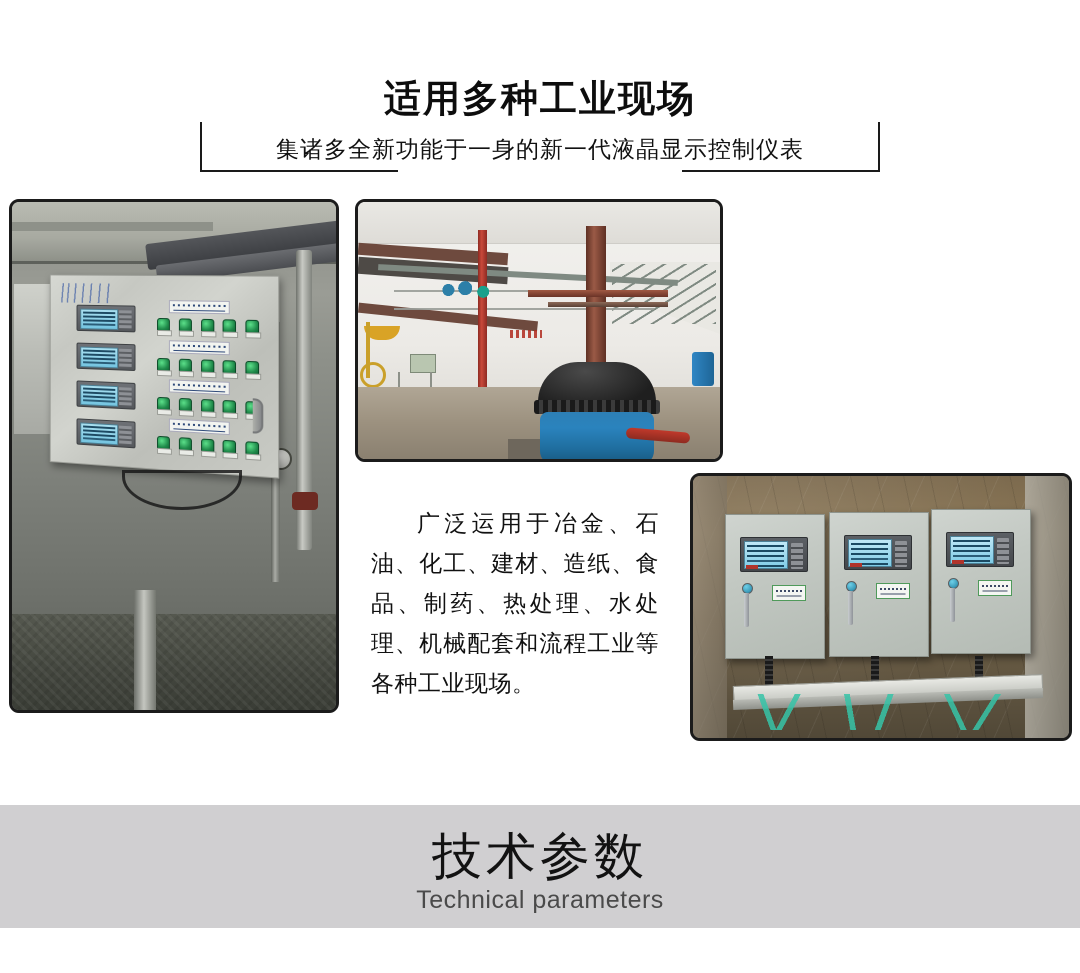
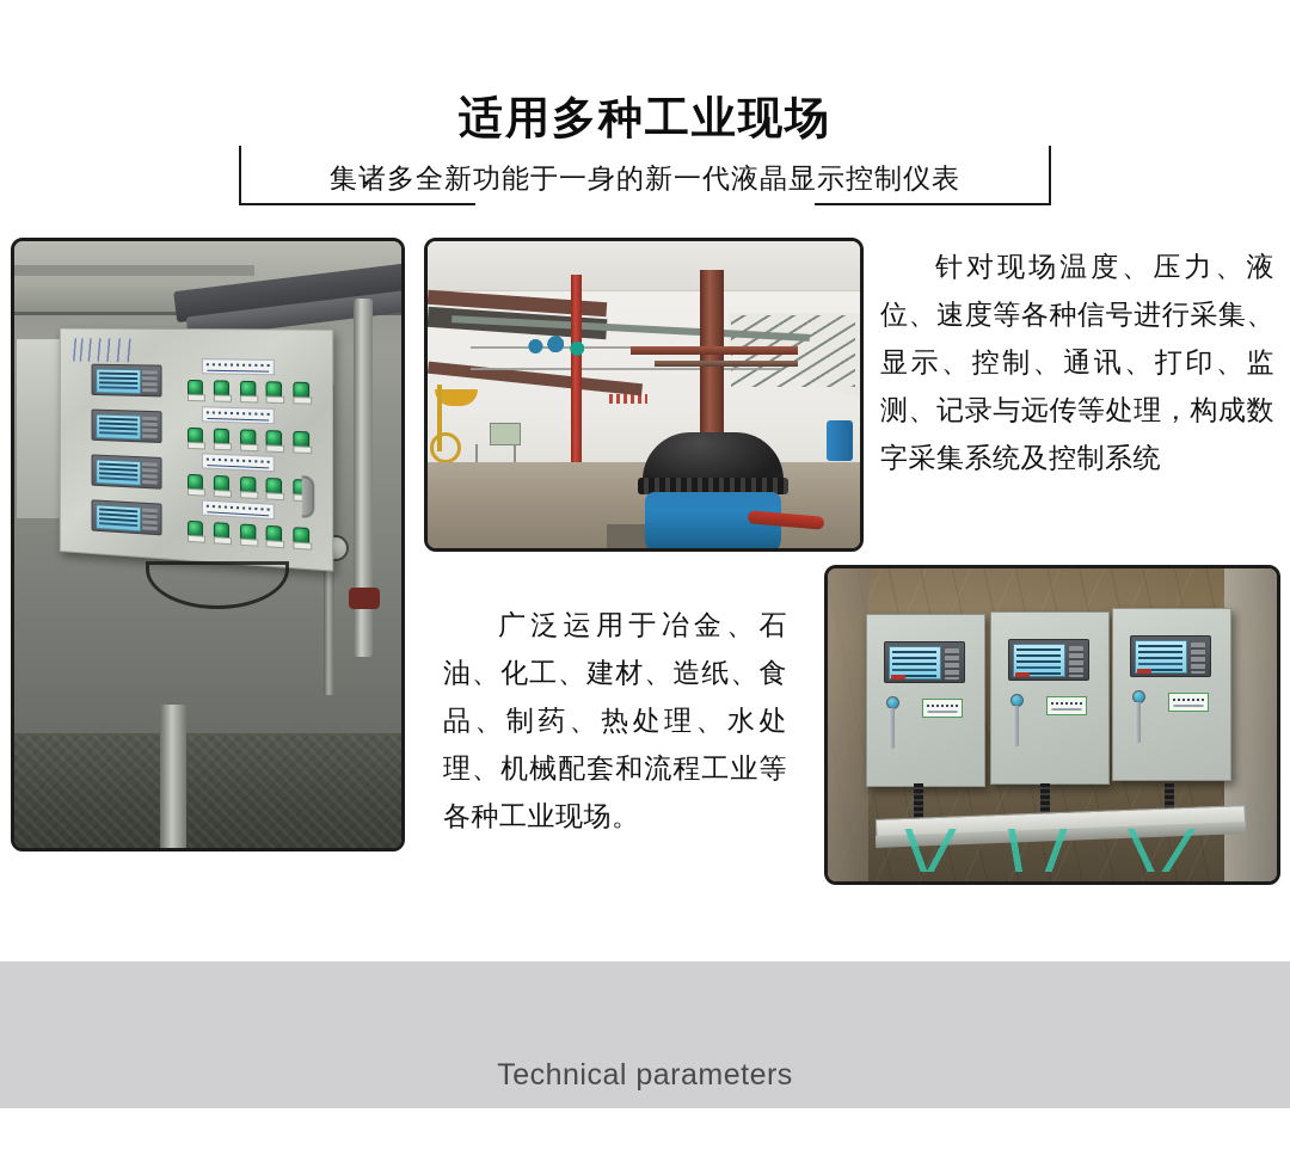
  适用多种工业现场
  集诸多全新功能于一身的新一代液晶显示控制仪表
+ 针对现场温度、压力、液位、速度等各种信号进行采集、显示、控制、通讯、打印、监测、记录与远传等处理，构成数字采集系统及控制系统
  广泛运用于冶金、石油、化工、建材、造纸、食品、制药、热处理、水处理、机械配套和流程工业等各种工业现场。
- 技术参数
  Technical parameters
